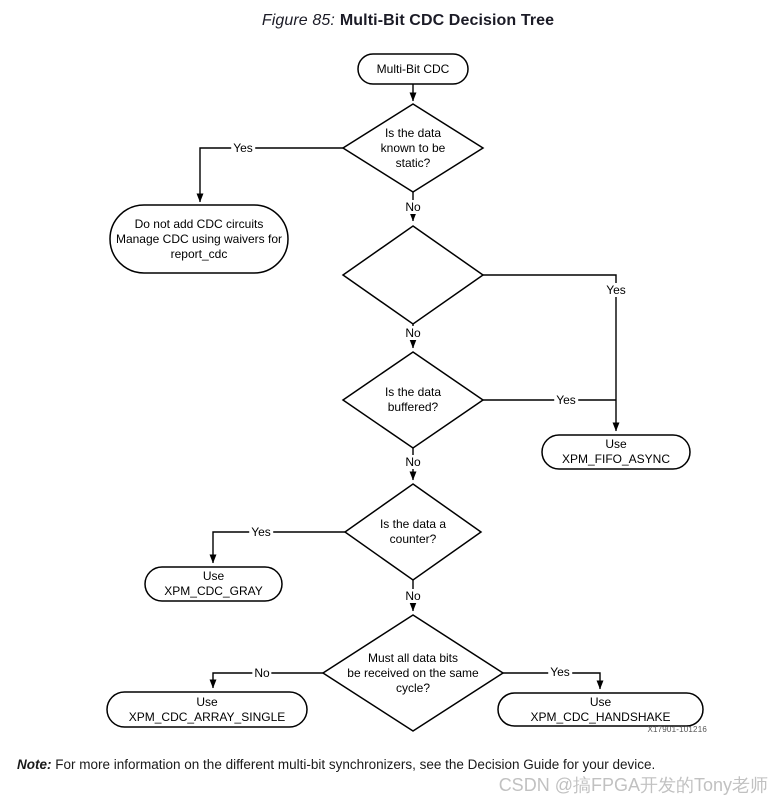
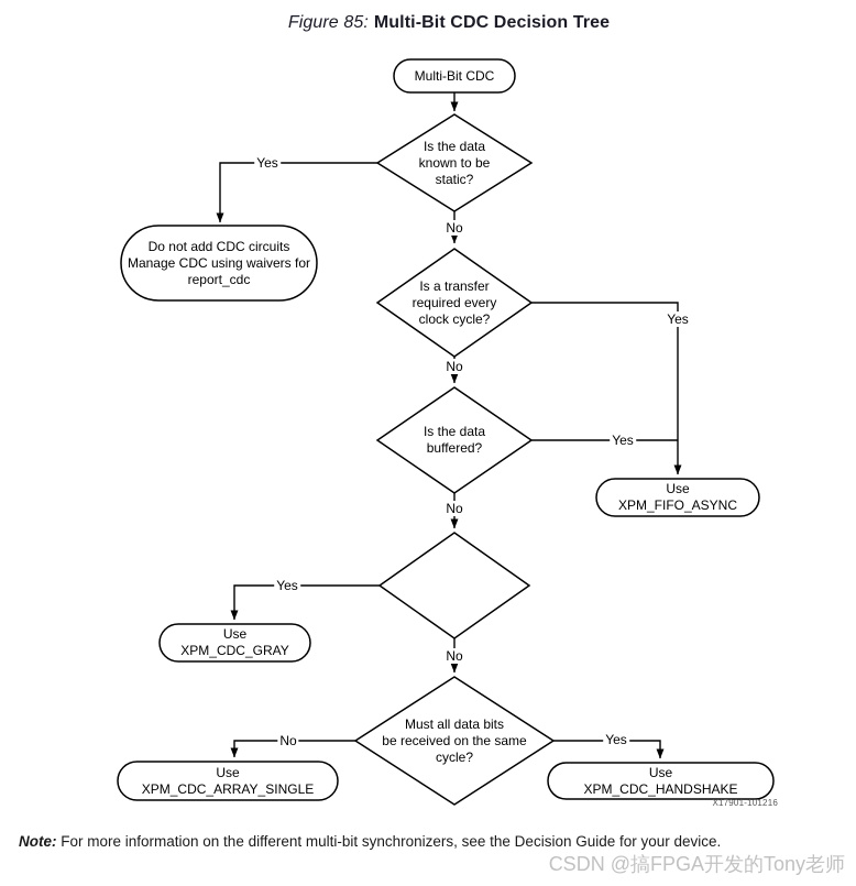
  Figure 85: Multi-Bit CDC Decision Tree
  Multi-Bit CDC
  Is the data
  known to be
  static?
  Do not add CDC circuits
  Manage CDC using waivers for
  report_cdc
+ Is a transfer
+ required every
+ clock cycle?
  Is the data
  buffered?
  Use
  XPM_FIFO_ASYNC
- Is the data a
- counter?
  Use
  XPM_CDC_GRAY
  Must all data bits
  be received on the same
  cycle?
  Use
  XPM_CDC_ARRAY_SINGLE
  Use
  XPM_CDC_HANDSHAKE
  Yes
  No
  Yes
  No
  Yes
  No
  Yes
  No
  No
  Yes
  X17901-101216
  Note: For more information on the different multi-bit synchronizers, see the Decision Guide for your device.
  CSDN @搞FPGA开发的Tony老师
